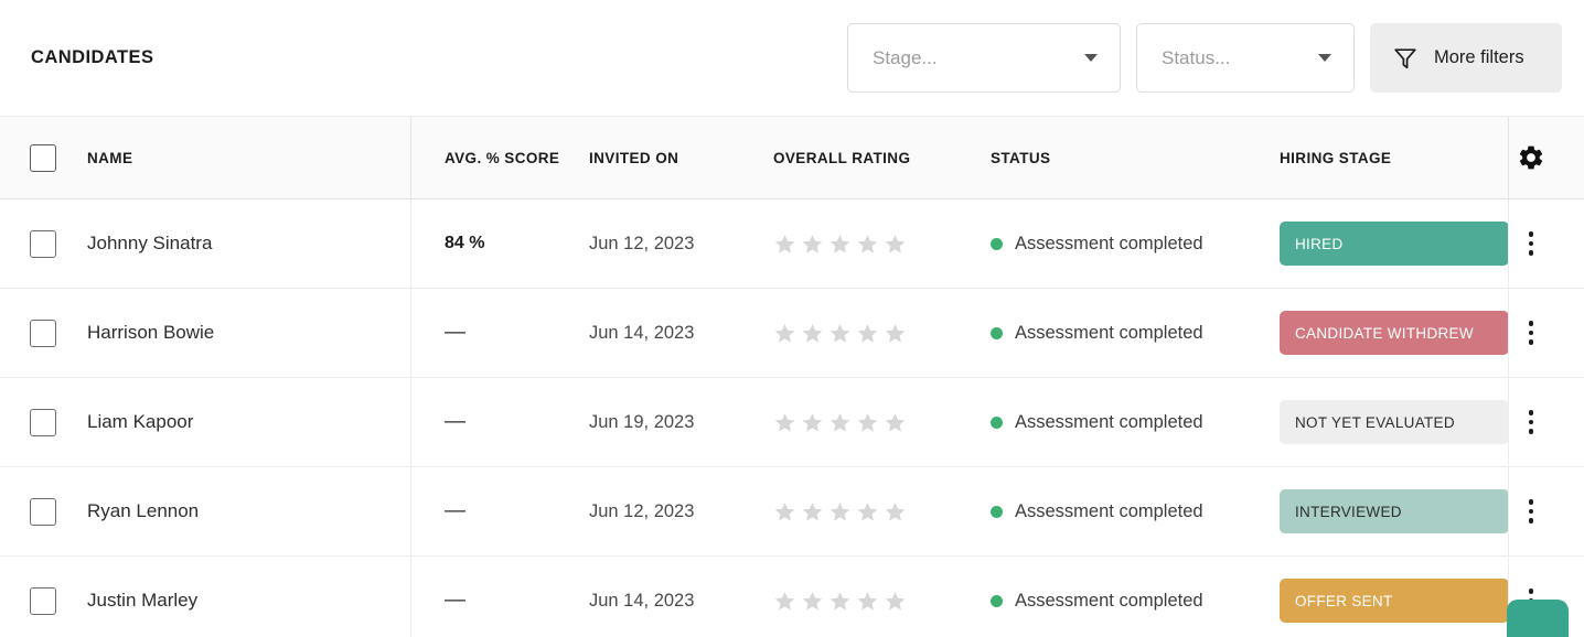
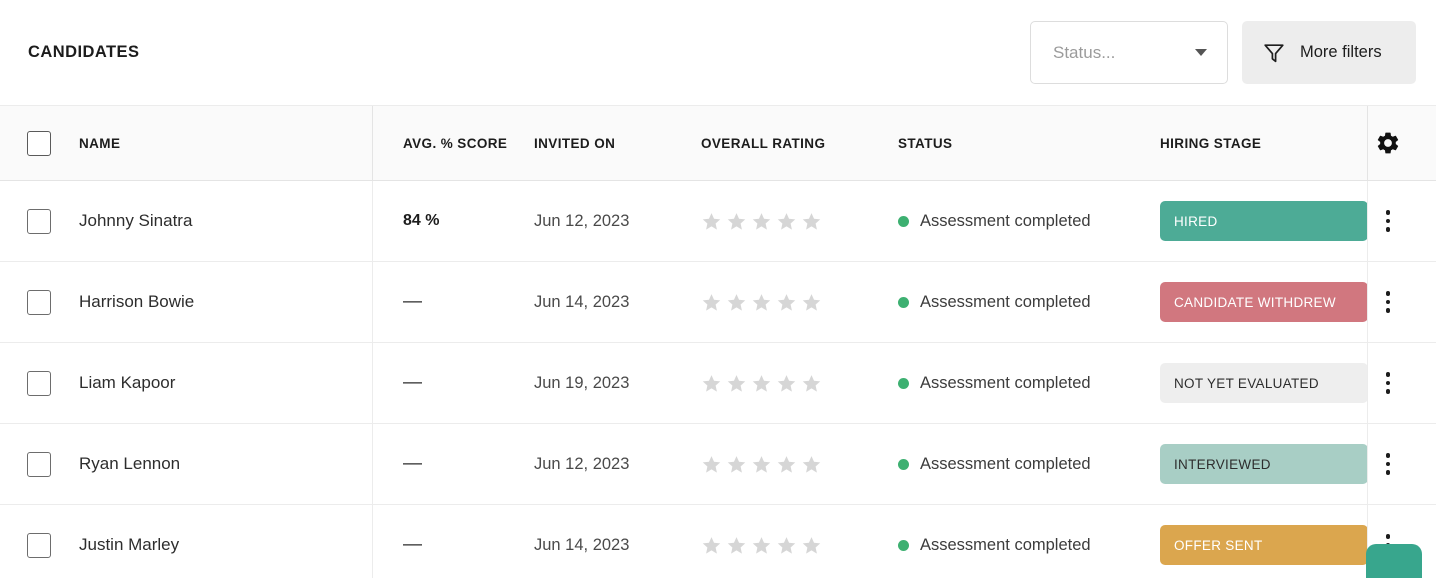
  CANDIDATES
- Stage...
  Status...
  More filters
  NAME
  AVG. % SCORE
  INVITED ON
  OVERALL RATING
  STATUS
  HIRING STAGE
  Johnny Sinatra
  84 %
  Jun 12, 2023
  Assessment completed
  HIRED
  Harrison Bowie
  —
  Jun 14, 2023
  Assessment completed
  CANDIDATE WITHDREW
  Liam Kapoor
  —
  Jun 19, 2023
  Assessment completed
  NOT YET EVALUATED
  Ryan Lennon
  —
  Jun 12, 2023
  Assessment completed
  INTERVIEWED
  Justin Marley
  —
  Jun 14, 2023
  Assessment completed
  OFFER SENT
